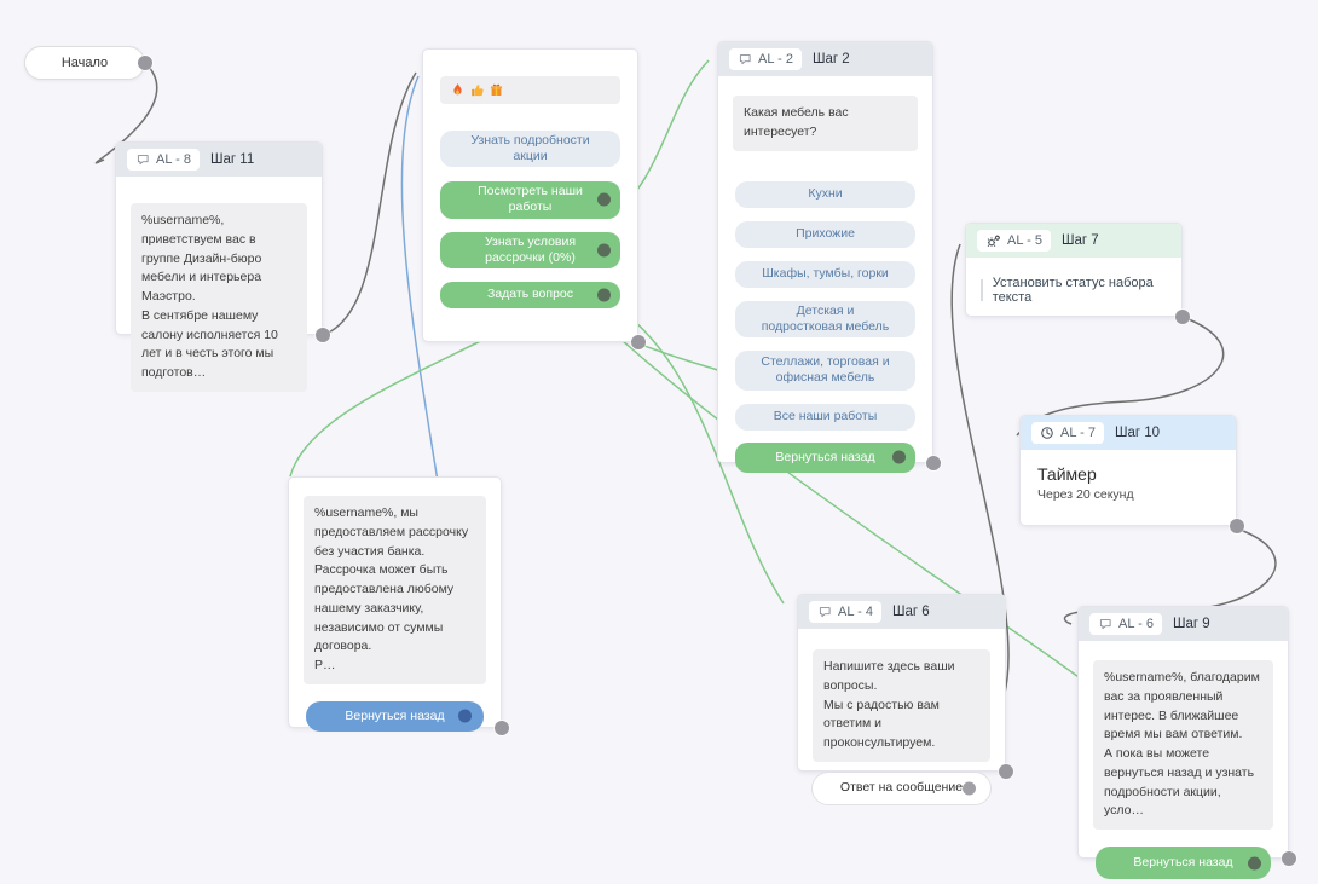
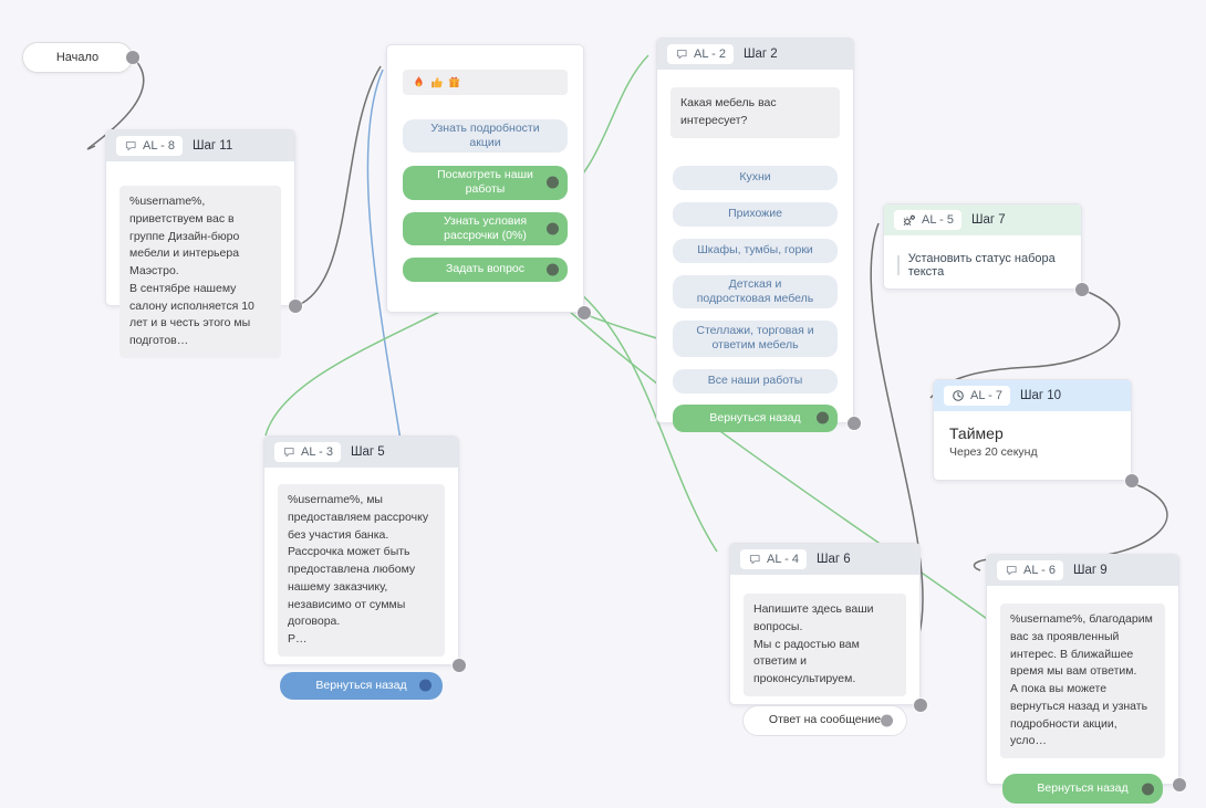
  Начало
  AL - 8
  Шаг 11
  %username%, приветствуем вас в группе Дизайн-бюро мебели и интерьера Маэстро.
  В сентябре нашему салону исполняется 10 лет и в честь этого мы подготов…
  Узнать подробности акции
  Посмотреть наши работы
  Узнать условия рассрочки (0%)
  Задать вопрос
  AL - 2
  Шаг 2
  Какая мебель вас интересует?
  Кухни
  Прихожие
  Шкафы, тумбы, горки
  Детская и подростковая мебель
- Стеллажи, торговая и офисная мебель
+ Стеллажи, торговая и ответим мебель
  Все наши работы
  Вернуться назад
+ AL - 3
+ Шаг 5
  %username%, мы предоставляем рассрочку без участия банка. Рассрочка может быть предоставлена любому нашему заказчику, независимо от суммы договора.
  Р…
  Вернуться назад
  AL - 4
  Шаг 6
  Напишите здесь ваши вопросы.
  Мы с радостью вам ответим и проконсультируем.
  Ответ на сообщение
  AL - 5
  Шаг 7
  Установить статус набора текста
  AL - 7
  Шаг 10
  Таймер
  Через 20 секунд
  AL - 6
  Шаг 9
  %username%, благодарим вас за проявленный интерес. В ближайшее время мы вам ответим.
  А пока вы можете вернуться назад и узнать подробности акции, усло…
  Вернуться назад
